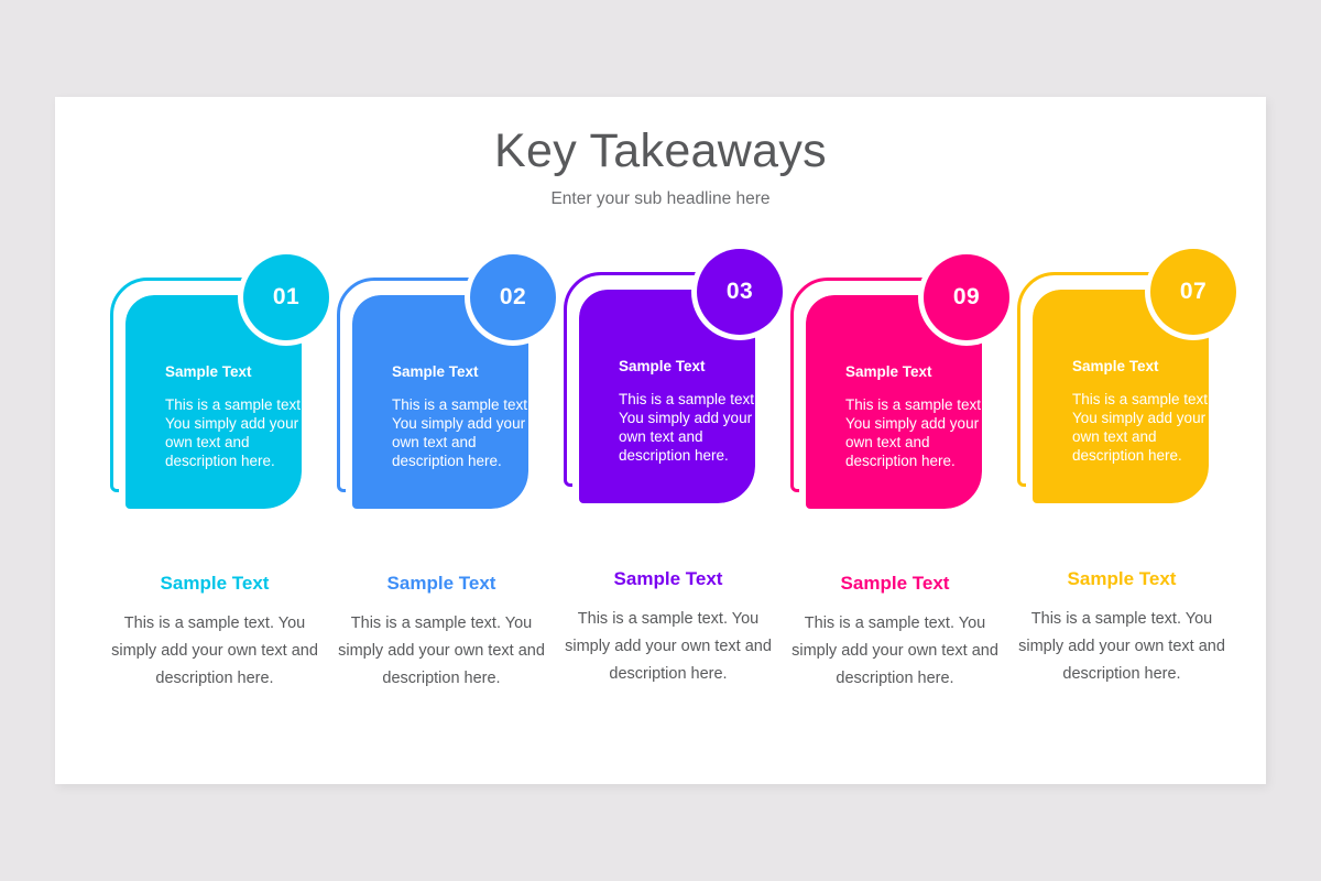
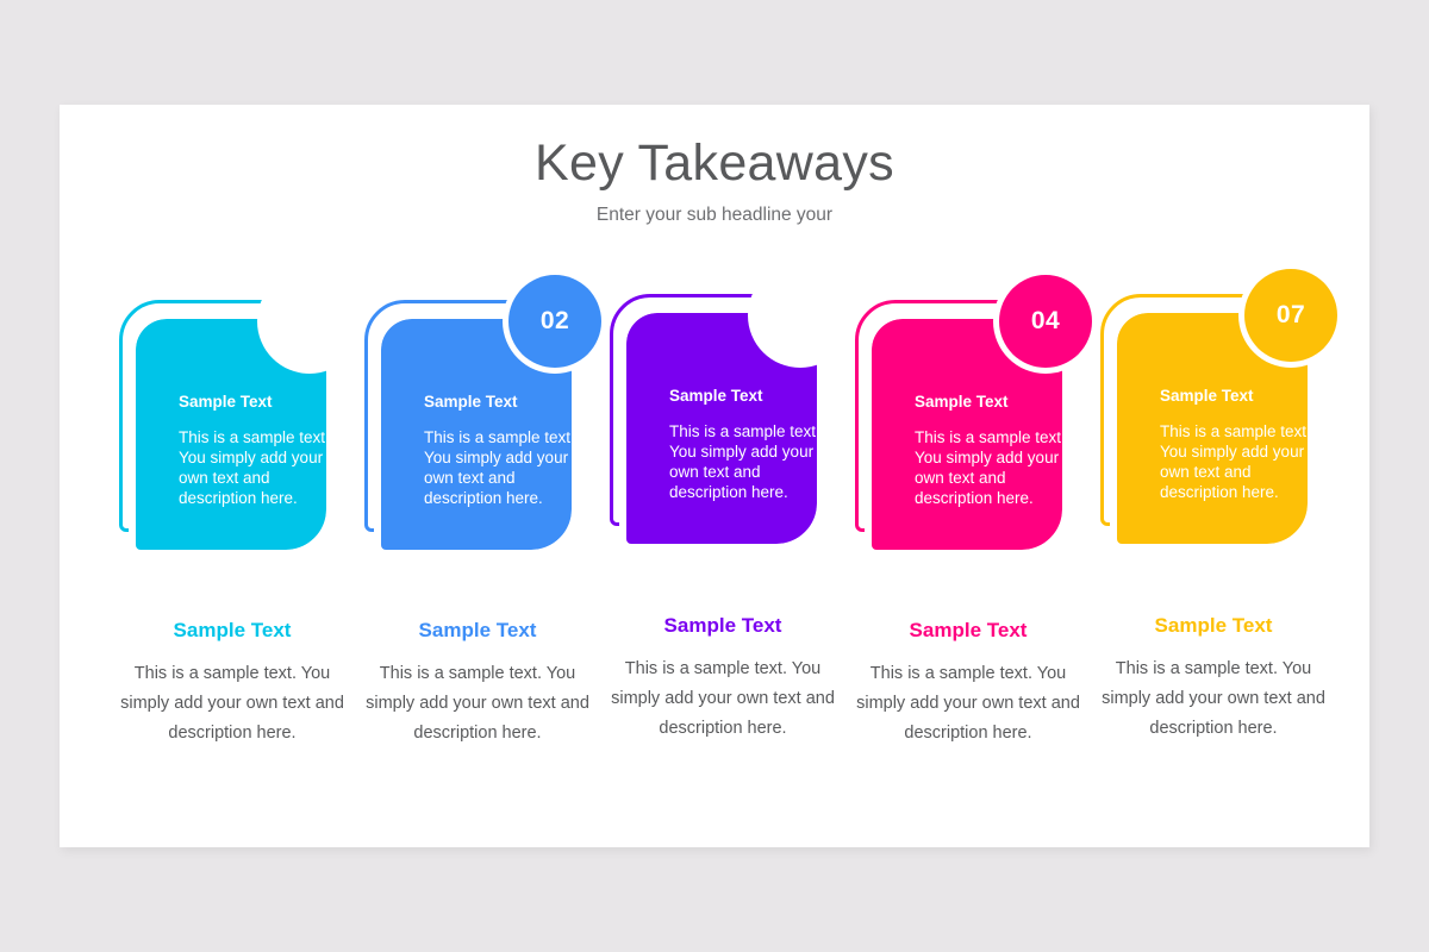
  Key Takeaways
- Enter your sub headline here
+ Enter your sub headline your
  Sample Text
  This is a sample text. You simply add your own text and description here.
- 01
  Sample Text
  This is a sample text. You simply add your own text and description here.
  Sample Text
  This is a sample text. You simply add your own text and description here.
  02
  Sample Text
  This is a sample text. You simply add your own text and description here.
  Sample Text
  This is a sample text. You simply add your own text and description here.
- 03
  Sample Text
  This is a sample text. You simply add your own text and description here.
  Sample Text
  This is a sample text. You simply add your own text and description here.
- 09
+ 04
  Sample Text
  This is a sample text. You simply add your own text and description here.
  Sample Text
  This is a sample text. You simply add your own text and description here.
  07
  Sample Text
  This is a sample text. You simply add your own text and description here.
